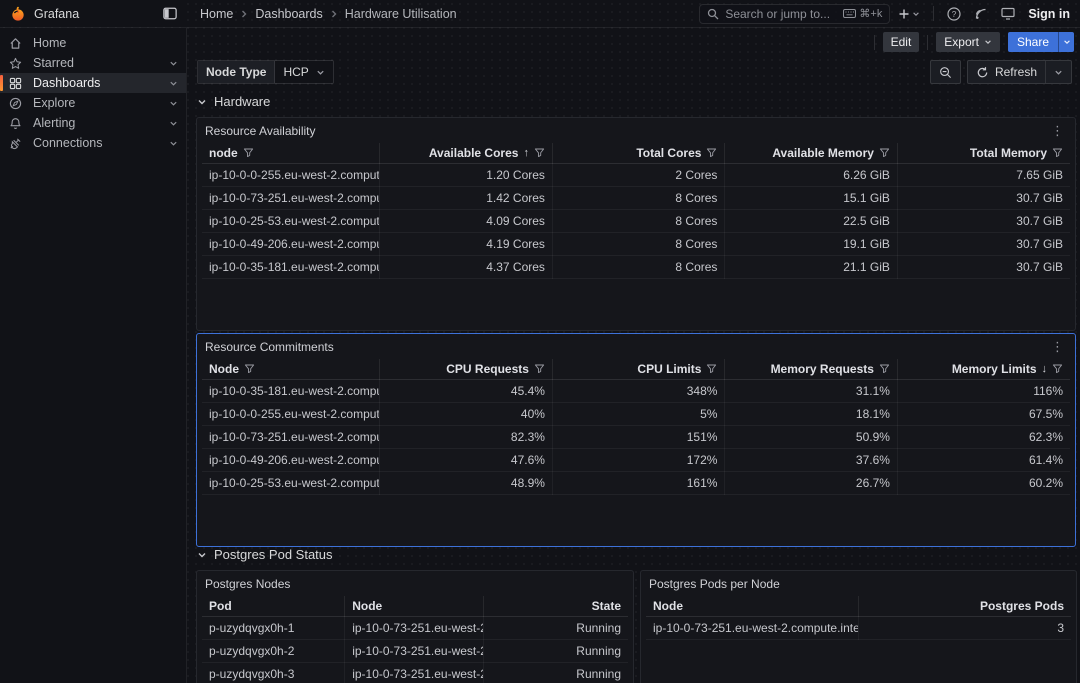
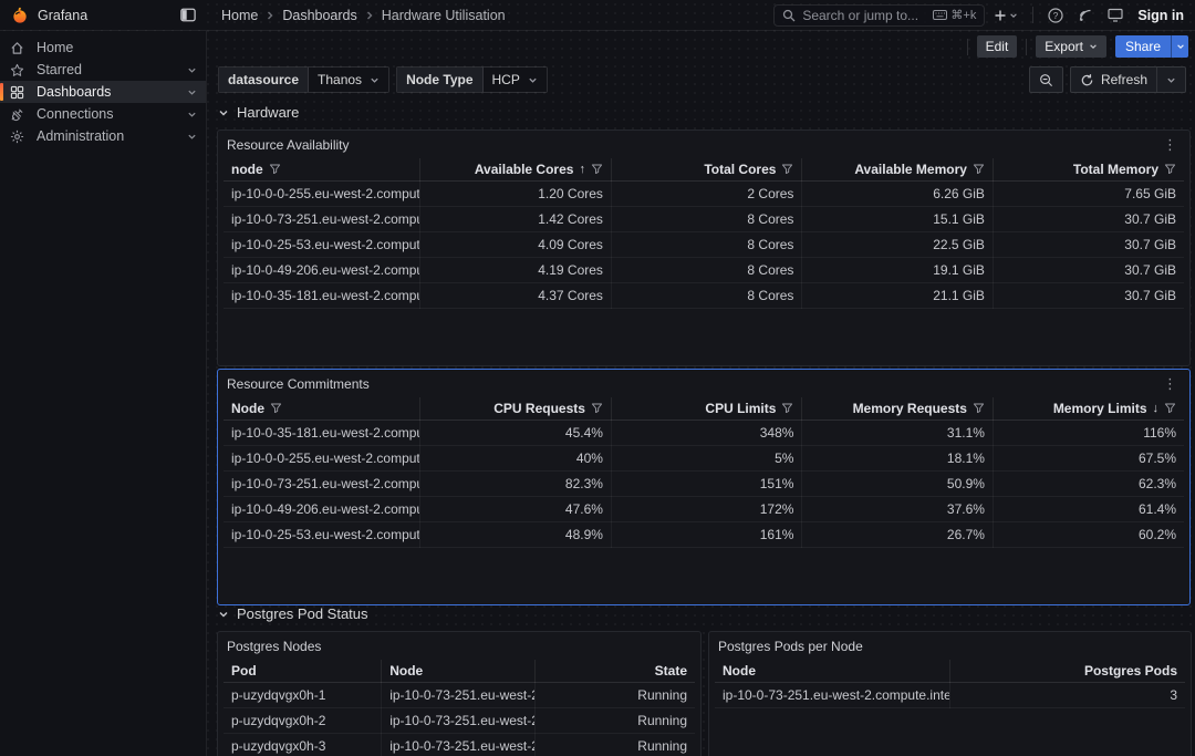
  Grafana
  Home
  Dashboards
  Hardware Utilisation
  Search or jump to...
  ⌘+k
  ?
  Sign in
  Home
  Starred
  Dashboards
- Explore
- Alerting
  Connections
+ Administration
  Edit
  Export
  Share
+ datasource
+ Thanos
  Node Type
  HCP
  Refresh
  Hardware
  Resource Availability
  ⋮
  node	Available Cores ↑	Total Cores	Available Memory	Total Memory
  ip-10-0-0-255.eu-west-2.comput	1.20 Cores	2 Cores	6.26 GiB	7.65 GiB
  ip-10-0-73-251.eu-west-2.compu	1.42 Cores	8 Cores	15.1 GiB	30.7 GiB
  ip-10-0-25-53.eu-west-2.comput	4.09 Cores	8 Cores	22.5 GiB	30.7 GiB
  ip-10-0-49-206.eu-west-2.compu	4.19 Cores	8 Cores	19.1 GiB	30.7 GiB
  ip-10-0-35-181.eu-west-2.compu	4.37 Cores	8 Cores	21.1 GiB	30.7 GiB
  Resource Commitments
  ⋮
  Node	CPU Requests	CPU Limits	Memory Requests	Memory Limits ↓
  ip-10-0-35-181.eu-west-2.compu	45.4%	348%	31.1%	116%
  ip-10-0-0-255.eu-west-2.comput	40%	5%	18.1%	67.5%
  ip-10-0-73-251.eu-west-2.compu	82.3%	151%	50.9%	62.3%
  ip-10-0-49-206.eu-west-2.compu	47.6%	172%	37.6%	61.4%
  ip-10-0-25-53.eu-west-2.comput	48.9%	161%	26.7%	60.2%
  Postgres Pod Status
  Postgres Nodes
  Pod	Node	State
  p-uzydqvgx0h-1	ip-10-0-73-251.eu-west-	Running
  p-uzydqvgx0h-2	ip-10-0-73-251.eu-west-	Running
  p-uzydqvgx0h-3	ip-10-0-73-251.eu-west-	Running
  Postgres Pods per Node
  Node	Postgres Pods
  ip-10-0-73-251.eu-west-2.compute.inte	3
